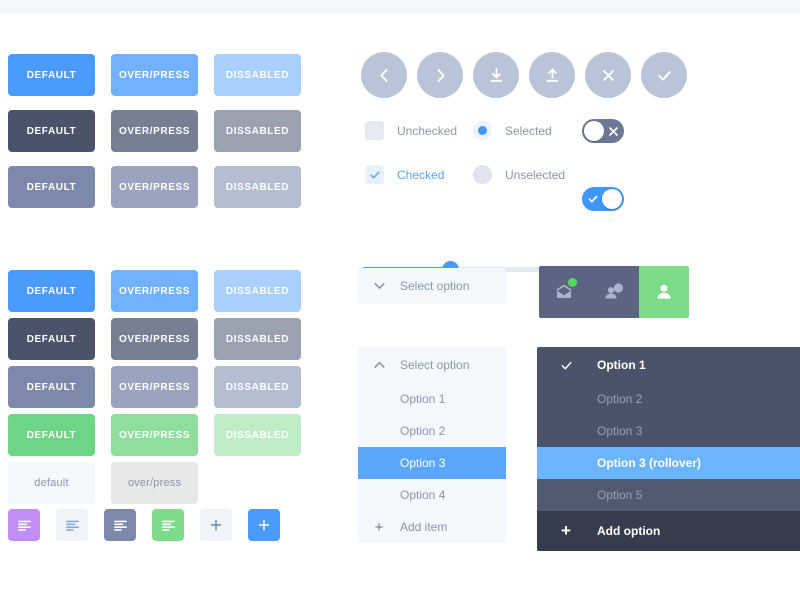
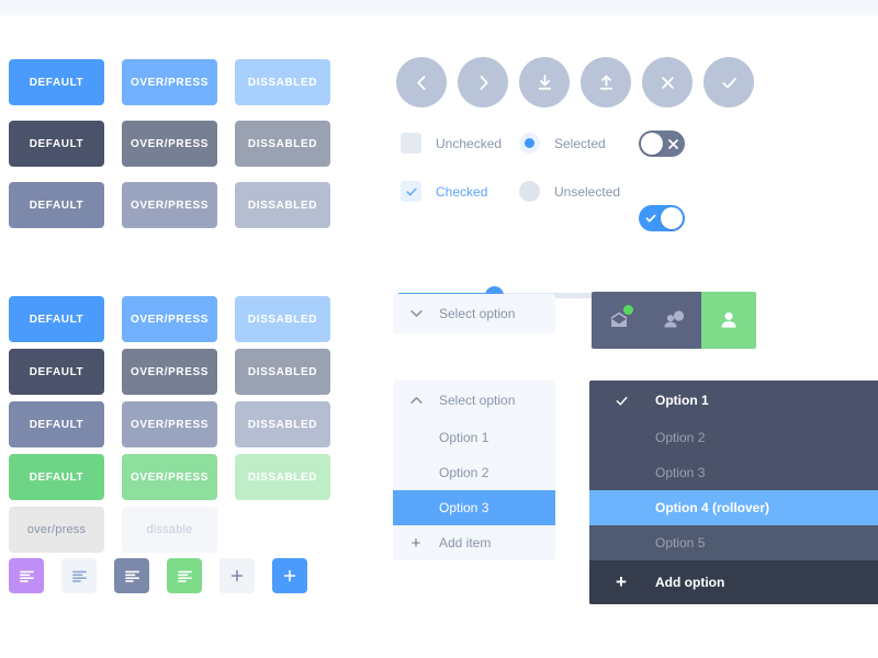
  DEFAULT
  OVER/PRESS
  DISSABLED
  DEFAULT
  OVER/PRESS
  DISSABLED
  DEFAULT
  OVER/PRESS
  DISSABLED
  DEFAULT
  OVER/PRESS
  DISSABLED
  DEFAULT
  OVER/PRESS
  DISSABLED
  DEFAULT
  OVER/PRESS
  DISSABLED
  DEFAULT
  OVER/PRESS
  DISSABLED
- default
  over/press
+ dissable
  Unchecked
  Checked
  Selected
  Unselected
  Select option
  Select option
  Option 1
  Option 2
  Option 3
- Option 4
  +
  Add item
  Option 1
  Option 2
  Option 3
- Option 3 (rollover)
+ Option 4 (rollover)
  Option 5
  +
  Add option
